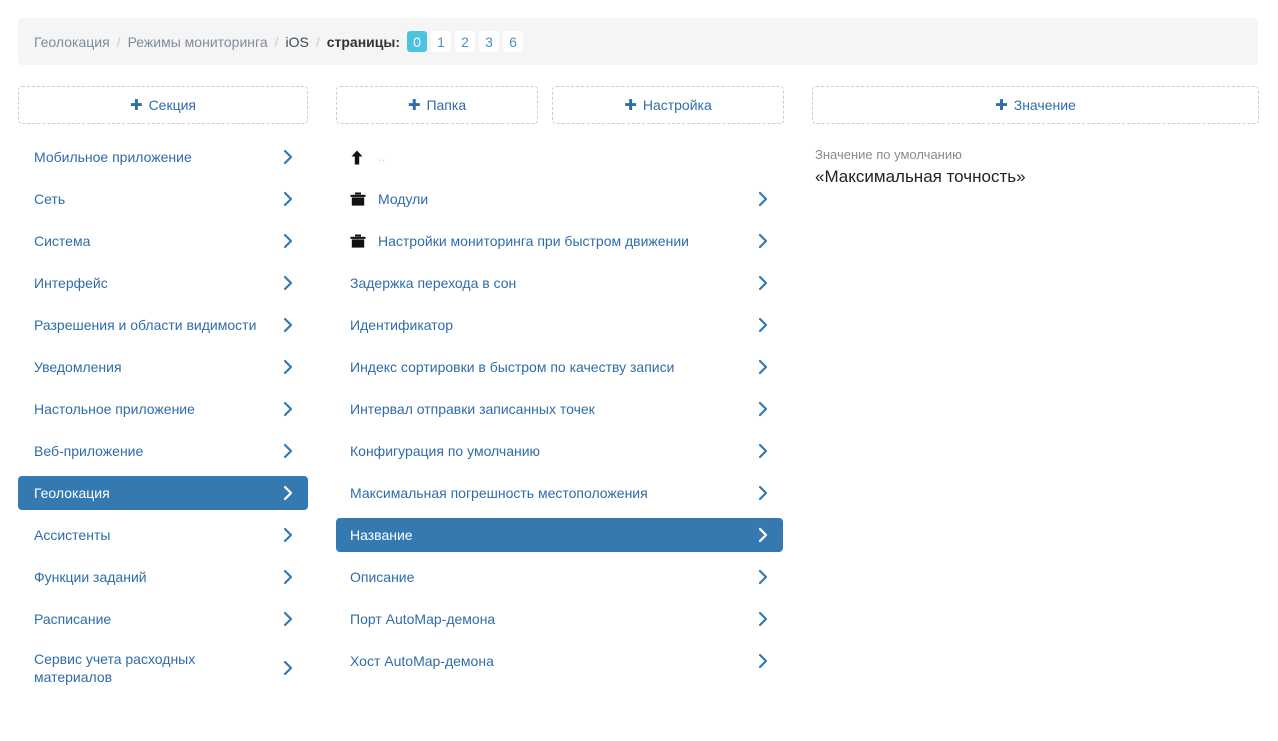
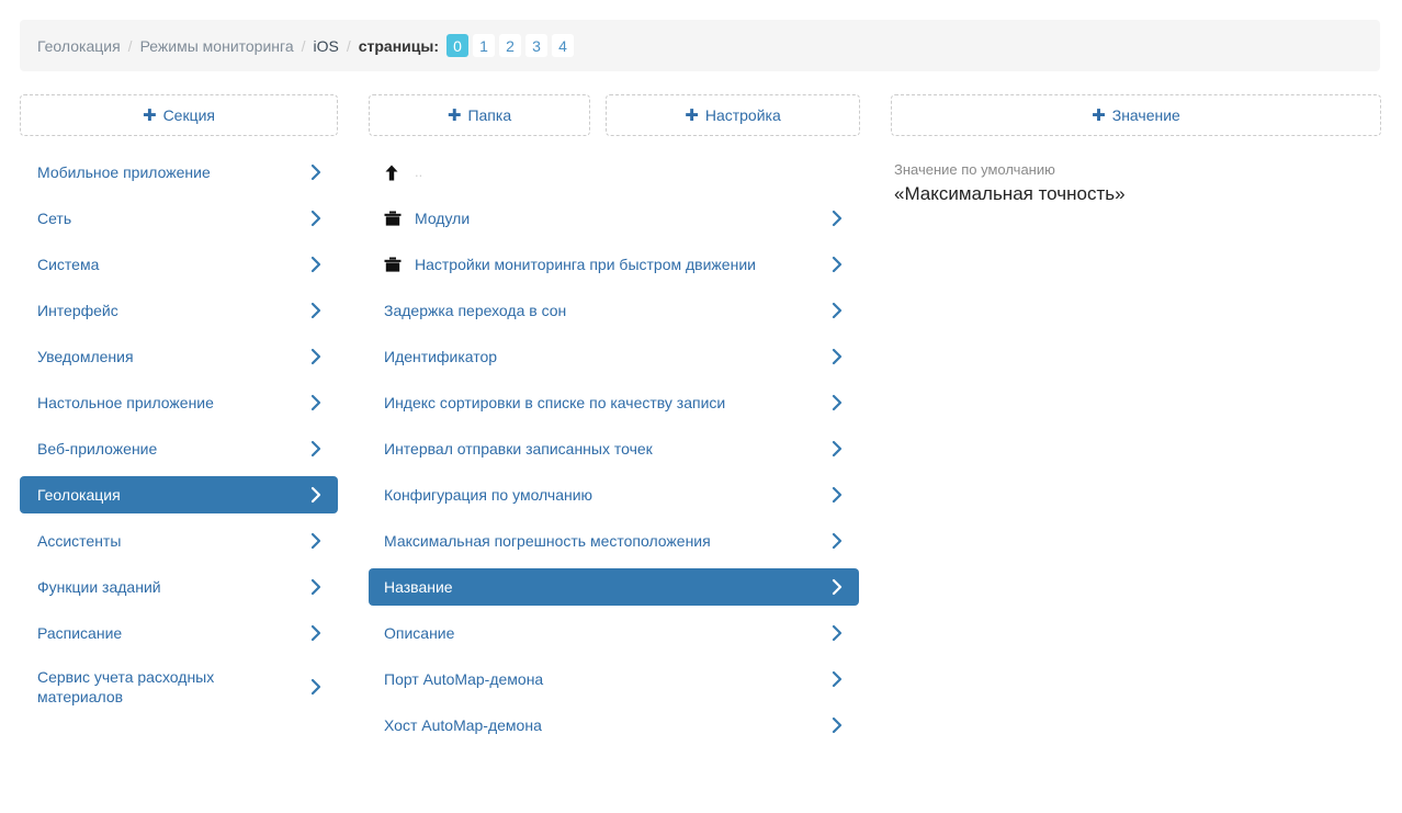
  Геолокация
  /
  Режимы мониторинга
  /
  iOS
  /
  страницы:
  0
  1
  2
  3
- 6
+ 4
  ✚
  Секция
  Мобильное приложение
  Сеть
  Система
  Интерфейс
- Разрешения и области видимости
  Уведомления
  Настольное приложение
  Веб-приложение
  Геолокация
  Ассистенты
  Функции заданий
  Расписание
  Сервис учета расходных материалов
  ✚
  Папка
  ✚
  Настройка
  ✚
  Значение
  Значение по умолчанию
  «Максимальная точность»
  ..
  Модули
  Настройки мониторинга при быстром движении
  Задержка перехода в сон
  Идентификатор
- Индекс сортировки в быстром по качеству записи
+ Индекс сортировки в списке по качеству записи
  Интервал отправки записанных точек
  Конфигурация по умолчанию
  Максимальная погрешность местоположения
  Название
  Описание
  Порт AutoMap-демона
  Хост AutoMap-демона
